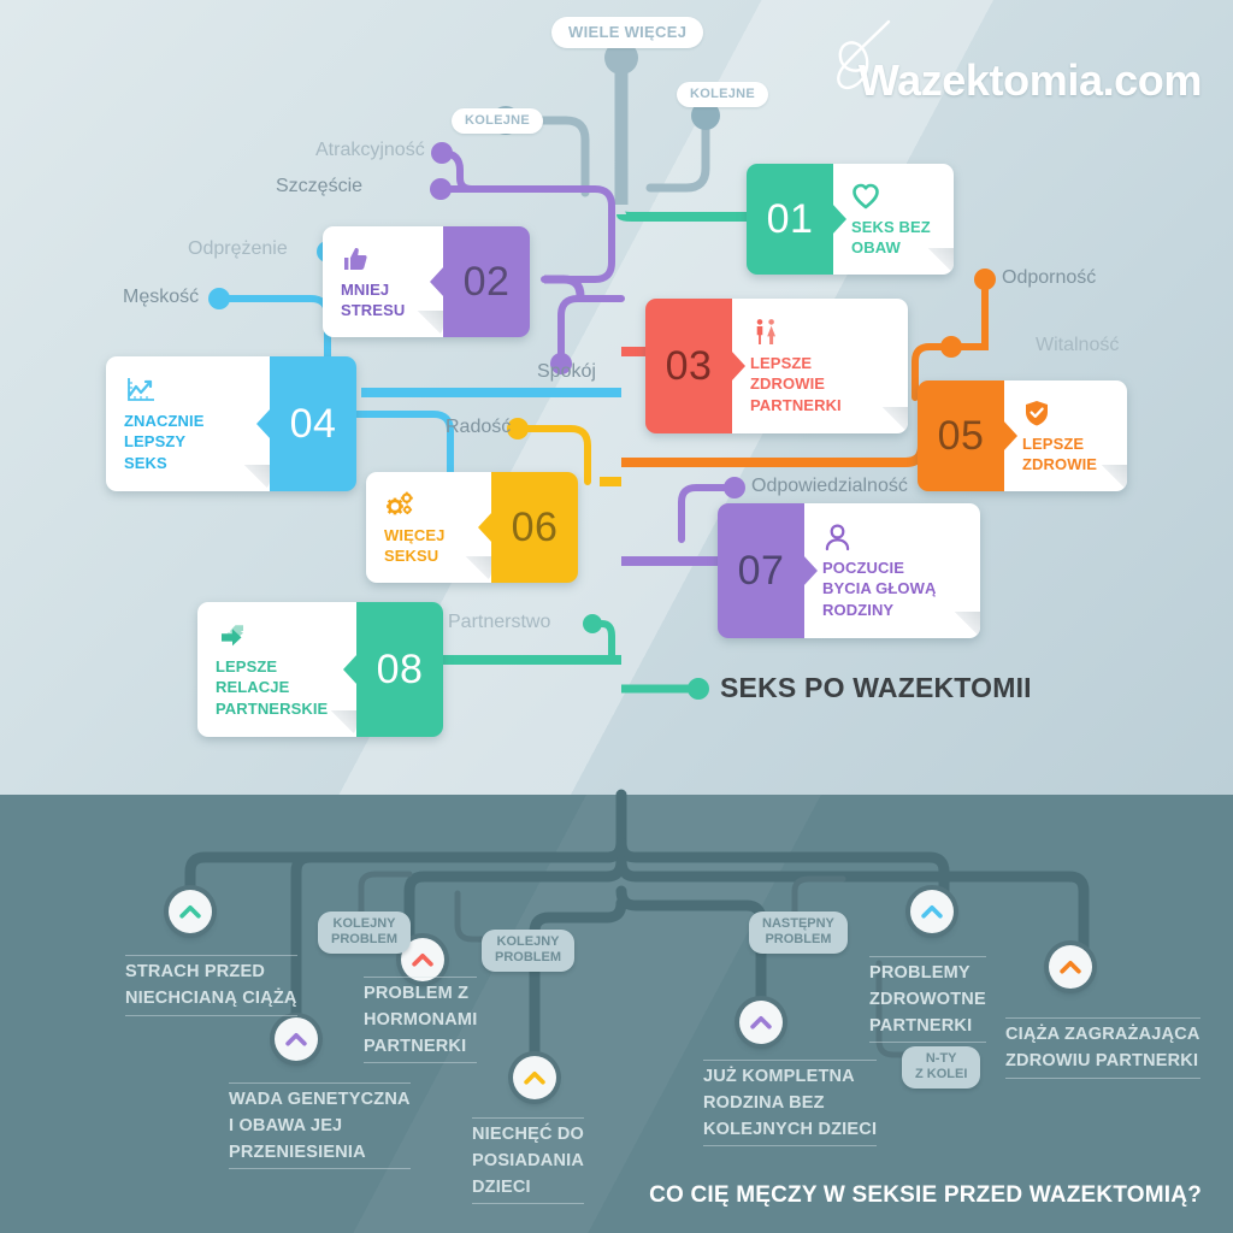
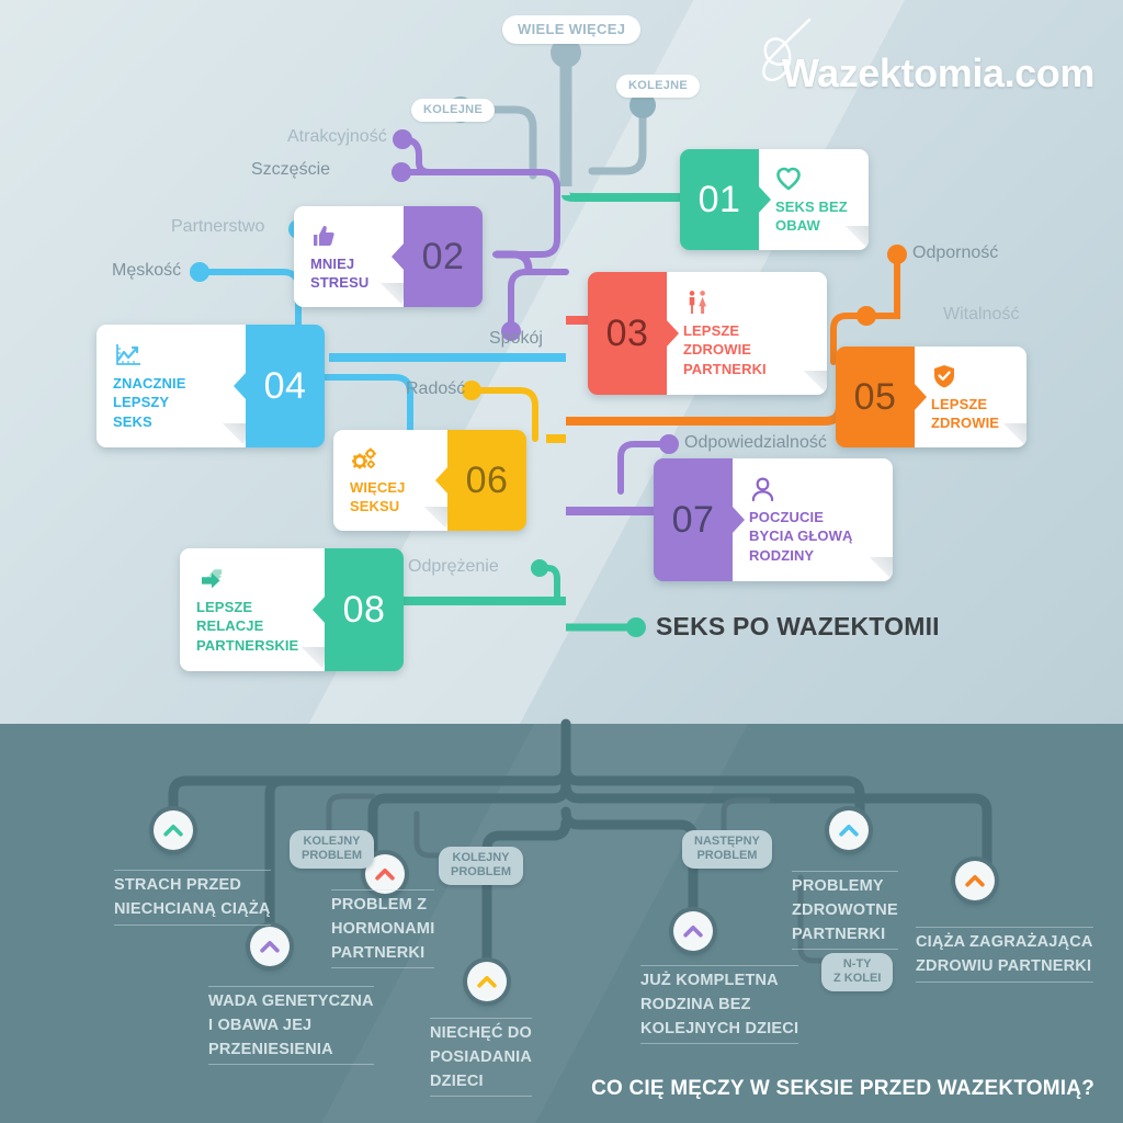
  Wazektomia.com
  WIELE WIĘCEJ
  KOLEJNE
  KOLEJNE
  Atrakcyjność
  Szczęście
- Odprężenie
+ Partnerstwo
  Męskość
  Spokój
  Radość
  Odporność
  Witalność
  Odpowiedzialność
- Partnerstwo
+ Odprężenie
  01
  SEKS BEZ
  OBAW
  02
  MNIEJ
  STRESU
  03
  LEPSZE
  ZDROWIE
  PARTNERKI
  04
  ZNACZNIE
  LEPSZY
  SEKS
  05
  LEPSZE
  ZDROWIE
  06
  WIĘCEJ
  SEKSU
  07
  POCZUCIE
  BYCIA GŁOWĄ
  RODZINY
  08
  LEPSZE
  RELACJE
  PARTNERSKIE
  SEKS PO WAZEKTOMII
  STRACH PRZED
  NIECHCIANĄ CIĄŻĄ
  WADA GENETYCZNA
  I OBAWA JEJ
  PRZENIESIENIA
  PROBLEM Z
  HORMONAMI
  PARTNERKI
  NIECHĘĆ DO
  POSIADANIA
  DZIECI
  JUŻ KOMPLETNA
  RODZINA BEZ
  KOLEJNYCH DZIECI
  PROBLEMY
  ZDROWOTNE
  PARTNERKI
  CIĄŻA ZAGRAŻAJĄCA
  ZDROWIU PARTNERKI
  KOLEJNY
  PROBLEM
  KOLEJNY
  PROBLEM
  NASTĘPNY
  PROBLEM
  N-TY
  Z KOLEI
  CO CIĘ MĘCZY W SEKSIE PRZED WAZEKTOMIĄ?
